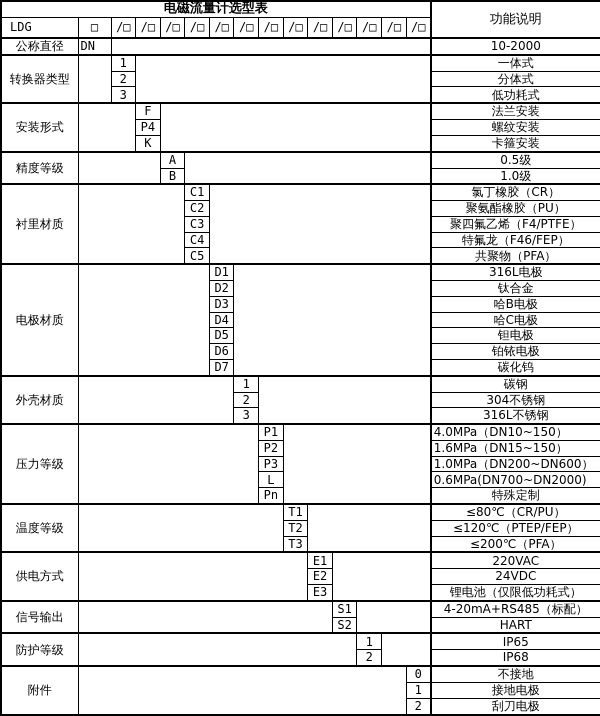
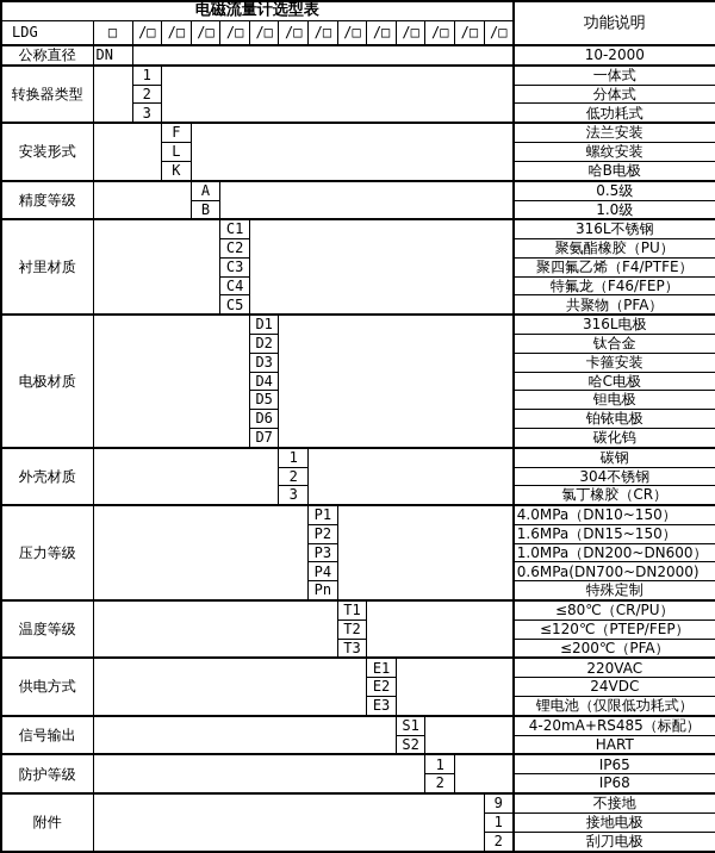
  电磁流量计选型表	功能说明
  LDG	□	/□	/□	/□	/□	/□	/□	/□	/□	/□	/□	/□	/□	/□
  公称直径	DN		10-2000
  转换器类型		1		一体式
  2	分体式
  3	低功耗式
  安装形式		F		法兰安装
- P4	螺纹安装
+ L	螺纹安装
- K	卡箍安装
+ K	哈B电极
  精度等级		A		0.5级
  B	1.0级
- 衬里材质		C1		氯丁橡胶（CR）
+ 衬里材质		C1		316L不锈钢
  C2	聚氨酯橡胶（PU）
  C3	聚四氟乙烯（F4/PTFE）
  C4	特氟龙（F46/FEP）
  C5	共聚物（PFA）
  电极材质		D1		316L电极
  D2	钛合金
- D3	哈B电极
+ D3	卡箍安装
  D4	哈C电极
  D5	钽电极
  D6	铂铱电极
  D7	碳化钨
  外壳材质		1		碳钢
  2	304不锈钢
- 3	316L不锈钢
+ 3	氯丁橡胶（CR）
  压力等级		P1		4.0MPa（DN10~150）
  P2	1.6MPa（DN15~150）
  P3	1.0MPa（DN200~DN600）
- L	0.6MPa(DN700~DN2000)
+ P4	0.6MPa(DN700~DN2000)
  Pn	特殊定制
  温度等级		T1		≤80℃（CR/PU）
  T2	≤120℃（PTEP/FEP）
  T3	≤200℃（PFA）
  供电方式		E1		220VAC
  E2	24VDC
  E3	锂电池（仅限低功耗式）
  信号输出		S1		4-20mA+RS485（标配）
  S2	HART
  防护等级		1		IP65
  2	IP68
- 附件		0	不接地
+ 附件		9	不接地
  1	接地电极
  2	刮刀电极
